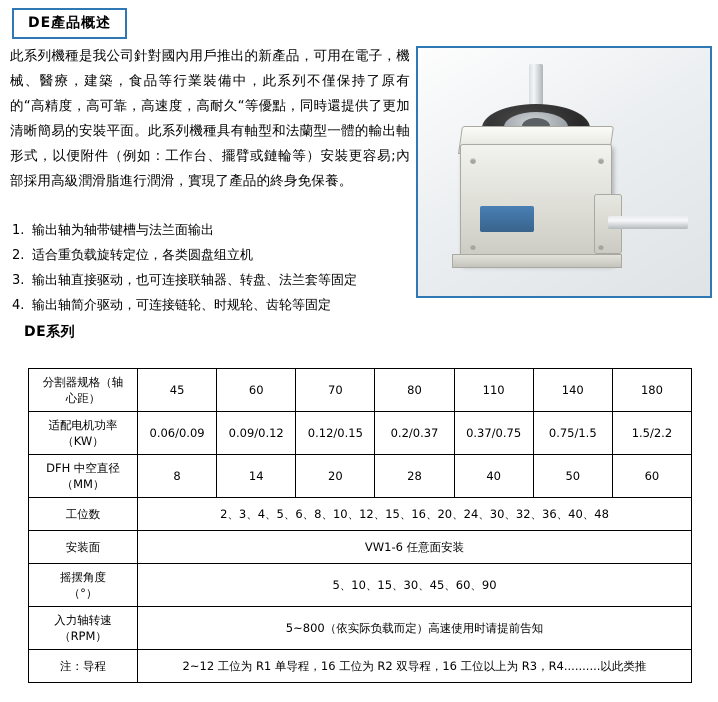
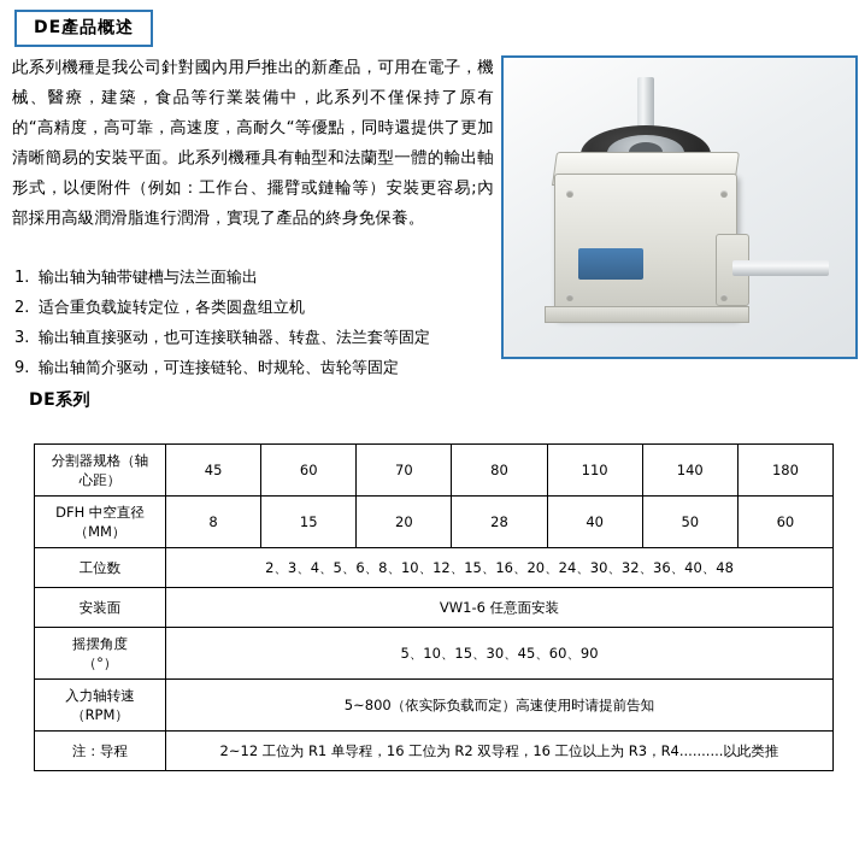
  DE產品概述
  此系列機種是我公司針對國內用戶推出的新產品，可用在電子，機械、醫療，建築，食品等行業裝備中，此系列不僅保持了原有的“高精度，高可靠，高速度，高耐久“等優點，同時還提供了更加清晰簡易的安裝平面。此系列機種具有軸型和法蘭型一體的輸出軸形式，以便附件（例如：工作台、擺臂或鏈輪等）安裝更容易;內部採用高級潤滑脂進行潤滑，實現了產品的終身免保養。
  1.
  输出轴为轴带键槽与法兰面输出
  2.
  适合重负载旋转定位，各类圆盘组立机
  3.
  输出轴直接驱动，也可连接联轴器、转盘、法兰套等固定
- 4.
+ 9.
  输出轴简介驱动，可连接链轮、时规轮、齿轮等固定
  DE系列
  分割器规格（轴 心距）	45	60	70	80	110	140	180
- 适配电机功率 （KW）	0.06/0.09	0.09/0.12	0.12/0.15	0.2/0.37	0.37/0.75	0.75/1.5	1.5/2.2
- DFH 中空直径 （MM）	8	14	20	28	40	50	60
+ DFH 中空直径 （MM）	8	15	20	28	40	50	60
  工位数	2、3、4、5、6、8、10、12、15、16、20、24、30、32、36、40、48
  安装面	VW1-6 任意面安装
  摇摆角度 （°）	5、10、15、30、45、60、90
  入力轴转速 （RPM）	5~800（依实际负载而定）高速使用时请提前告知
  注：导程	2~12 工位为 R1 单导程，16 工位为 R2 双导程，16 工位以上为 R3，R4..........以此类推
